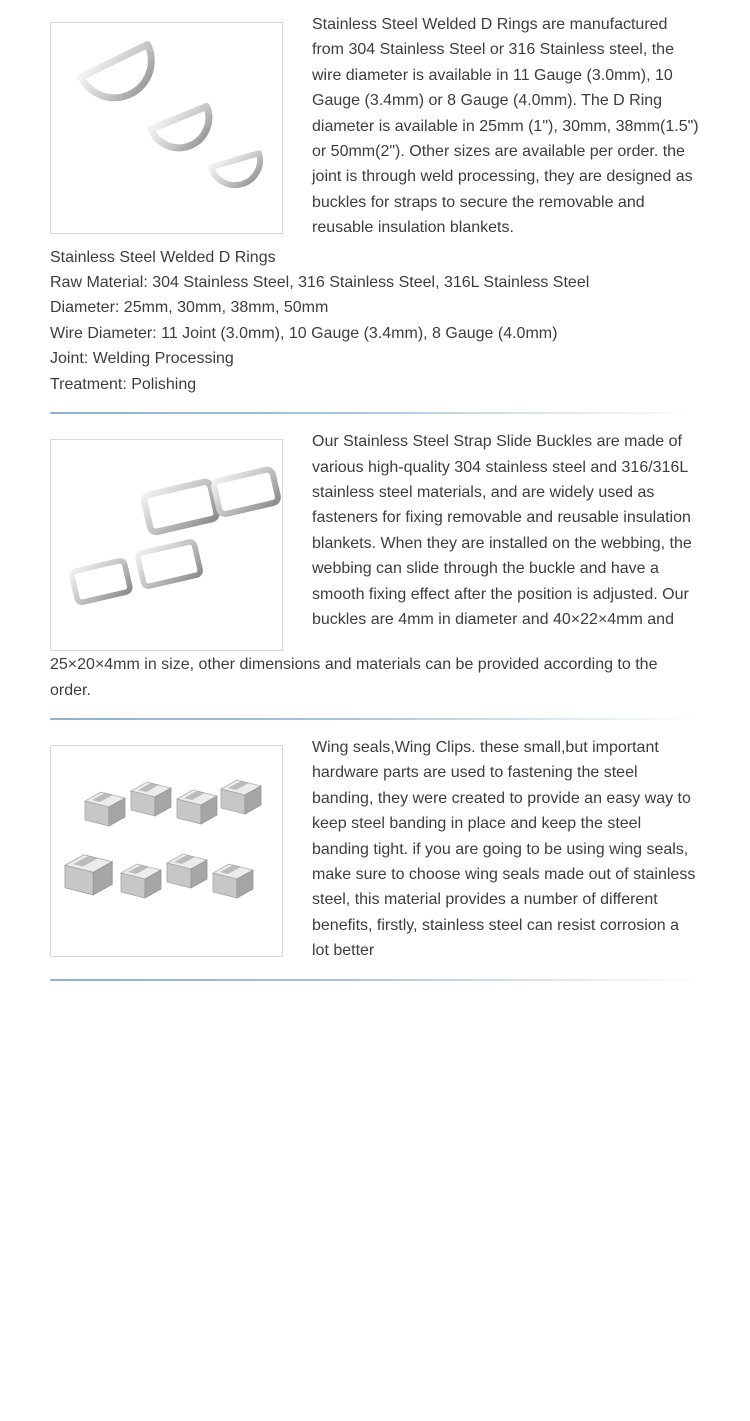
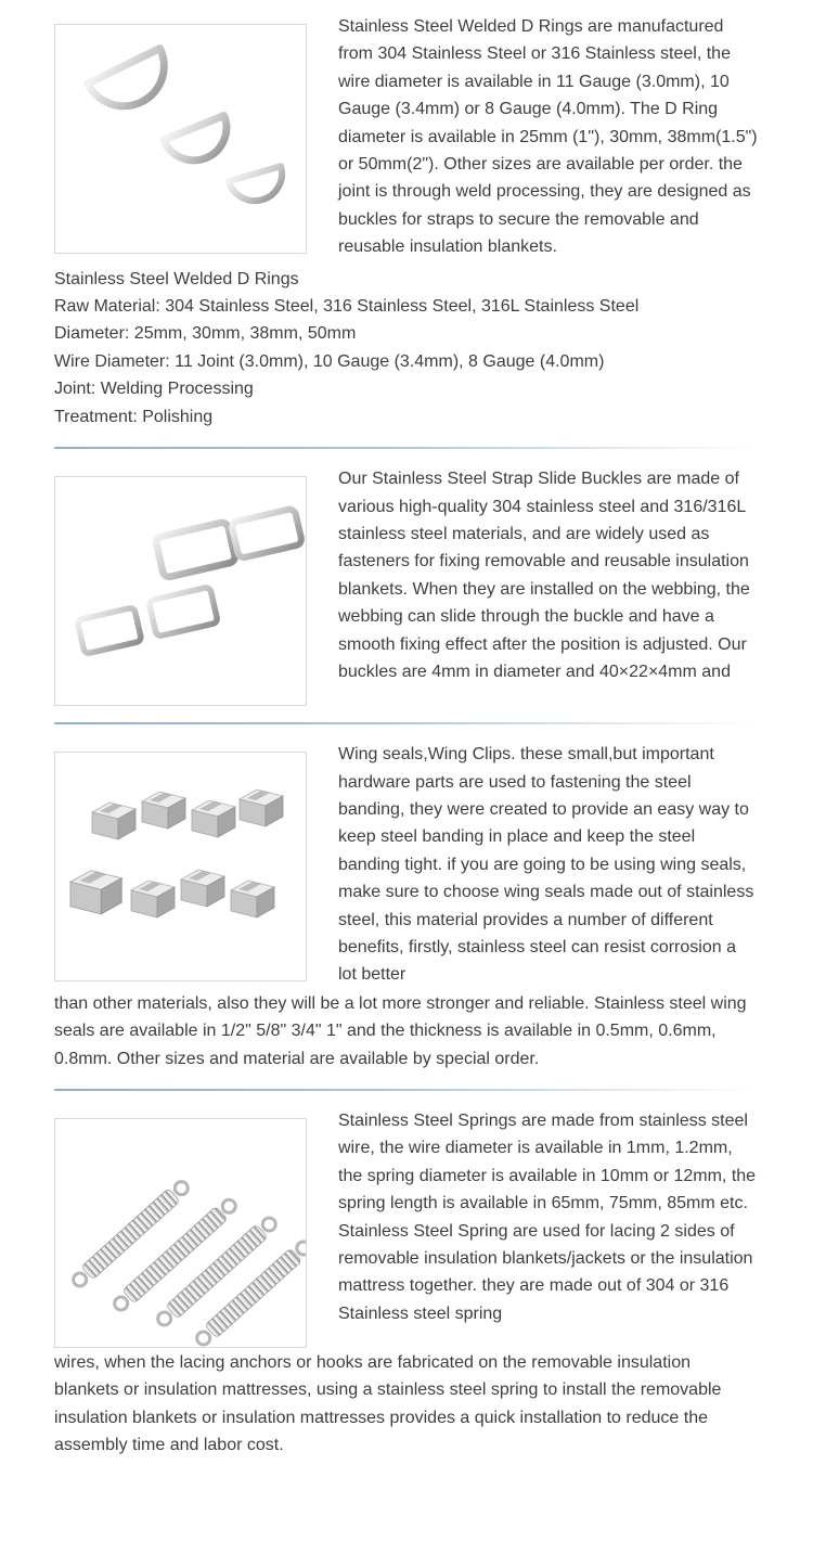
  Stainless Steel Welded D Rings are manufactured from 304 Stainless Steel or 316 Stainless steel, the wire diameter is available in 11 Gauge (3.0mm), 10 Gauge (3.4mm) or 8 Gauge (4.0mm). The D Ring diameter is available in 25mm (1"), 30mm, 38mm(1.5") or 50mm(2"). Other sizes are available per order. the joint is through weld processing, they are designed as buckles for straps to secure the removable and reusable insulation blankets.
  Stainless Steel Welded D Rings
  Raw Material: 304 Stainless Steel, 316 Stainless Steel, 316L Stainless Steel
  Diameter: 25mm, 30mm, 38mm, 50mm
  Wire Diameter: 11 Joint (3.0mm), 10 Gauge (3.4mm), 8 Gauge (4.0mm)
  Joint: Welding Processing
  Treatment: Polishing
  Our Stainless Steel Strap Slide Buckles are made of various high-quality 304 stainless steel and 316/316L stainless steel materials, and are widely used as fasteners for fixing removable and reusable insulation blankets. When they are installed on the webbing, the webbing can slide through the buckle and have a smooth fixing effect after the position is adjusted. Our buckles are 4mm in diameter and 40×22×4mm and
- 25×20×4mm in size, other dimensions and materials can be provided according to the order.
  Wing seals,Wing Clips. these small,but important hardware parts are used to fastening the steel banding, they were created to provide an easy way to keep steel banding in place and keep the steel banding tight. if you are going to be using wing seals, make sure to choose wing seals made out of stainless steel, this material provides a number of different benefits, firstly, stainless steel can resist corrosion a lot better
+ than other materials, also they will be a lot more stronger and reliable. Stainless steel wing seals are available in 1/2" 5/8" 3/4" 1" and the thickness is available in 0.5mm, 0.6mm, 0.8mm. Other sizes and material are available by special order.
+ Stainless Steel Springs are made from stainless steel wire, the wire diameter is available in 1mm, 1.2mm, the spring diameter is available in 10mm or 12mm, the spring length is available in 65mm, 75mm, 85mm etc.
+ Stainless Steel Spring are used for lacing 2 sides of removable insulation blankets/jackets or the insulation mattress together. they are made out of 304 or 316 Stainless steel spring
+ wires, when the lacing anchors or hooks are fabricated on the removable insulation blankets or insulation mattresses, using a stainless steel spring to install the removable insulation blankets or insulation mattresses provides a quick installation to reduce the assembly time and labor cost.
